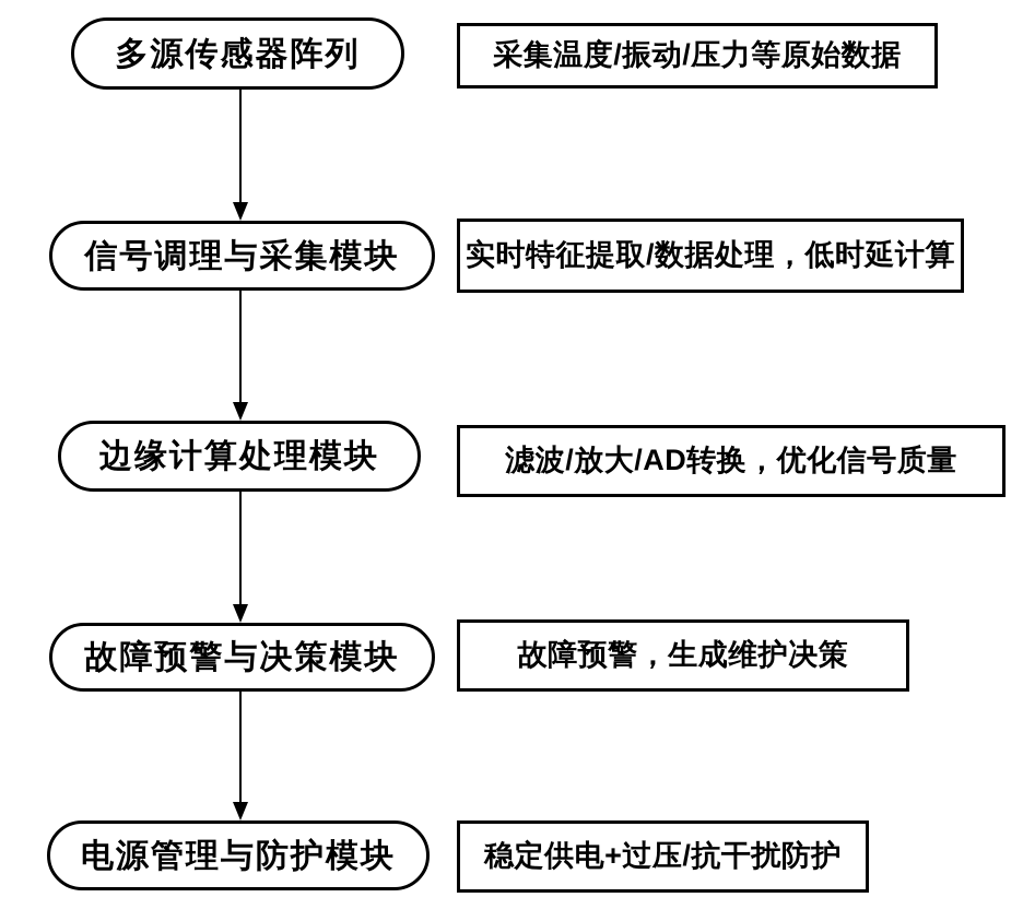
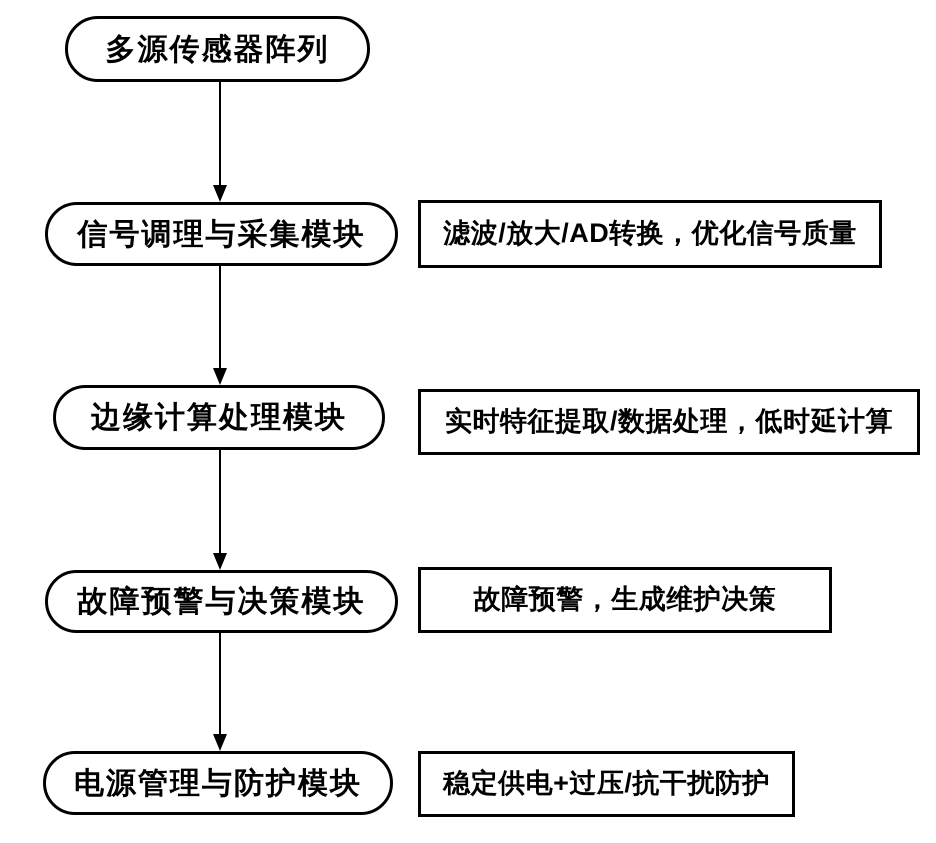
  多源传感器阵列
- 采集温度/振动/压力等原始数据
  信号调理与采集模块
- 实时特征提取/数据处理，低时延计算
+ 滤波/放大/AD转换，优化信号质量
  边缘计算处理模块
- 滤波/放大/AD转换，优化信号质量
+ 实时特征提取/数据处理，低时延计算
  故障预警与决策模块
  故障预警，生成维护决策
  电源管理与防护模块
  稳定供电+过压/抗干扰防护
